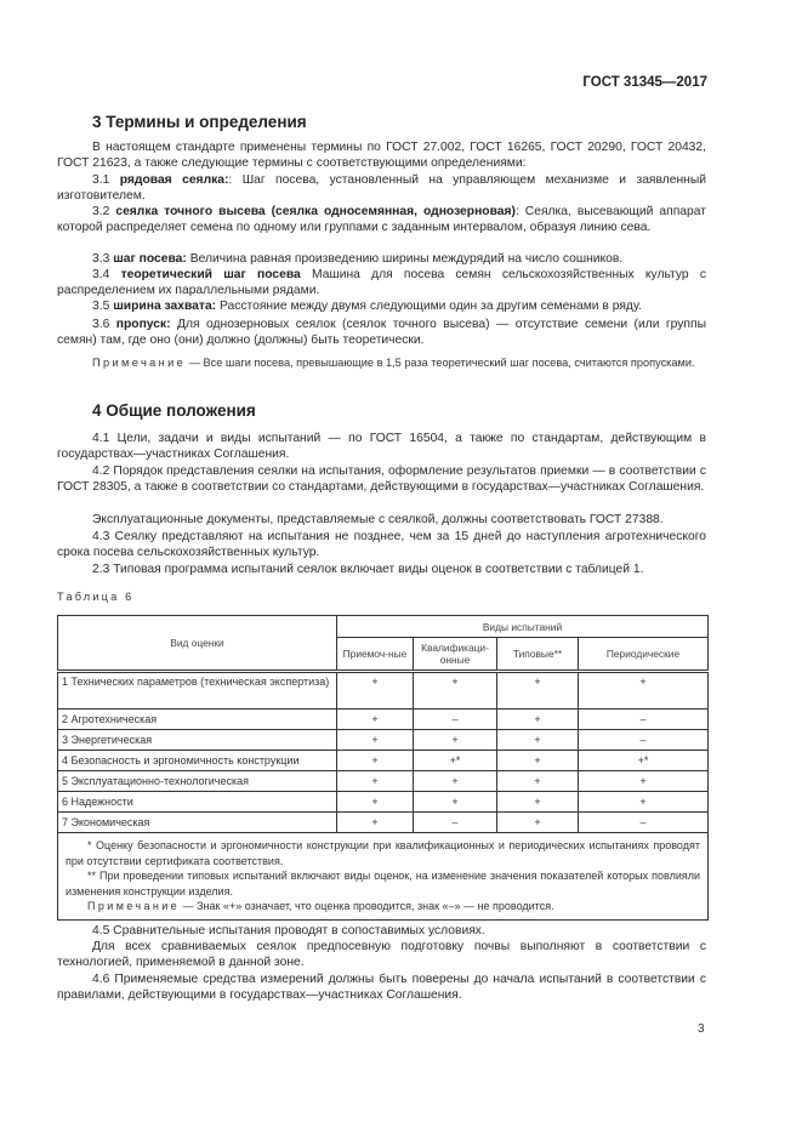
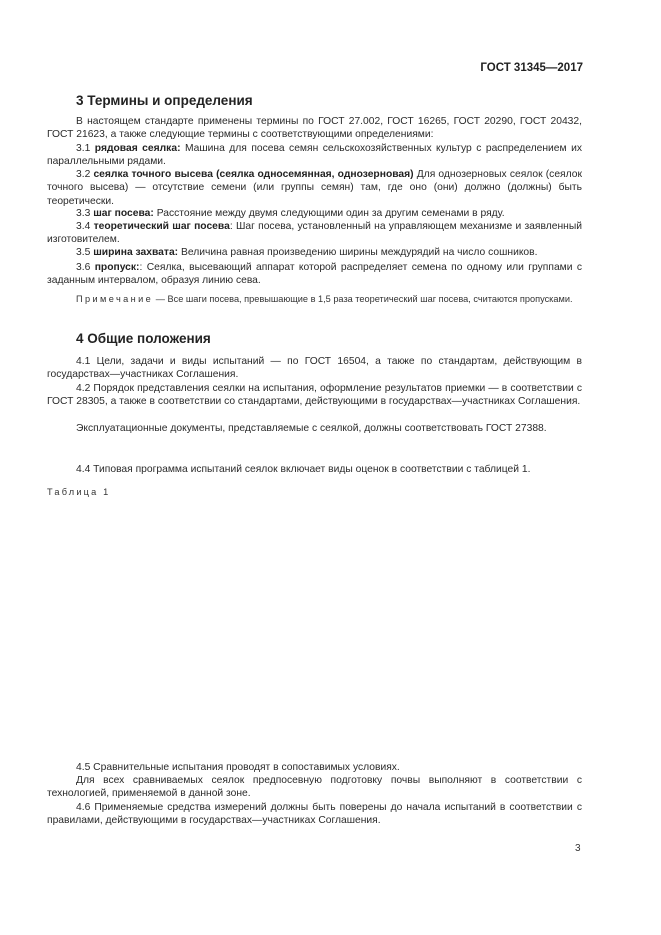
  ГОСТ 31345—2017
  3 Термины и определения
  В настоящем стандарте применены термины по ГОСТ 27.002, ГОСТ 16265, ГОСТ 20290, ГОСТ 20432, ГОСТ 21623, а также следующие термины с соответствующими определениями:
- 3.1 рядовая сеялка:: Шаг посева, установленный на управляющем механизме и заявленный изготовителем.
+ 3.1 рядовая сеялка: Машина для посева семян сельскохозяйственных культур с распределением их параллельными рядами.
- 3.2 сеялка точного высева (сеялка односемянная, однозерновая): Сеялка, высевающий аппарат которой распределяет семена по одному или группами с заданным интервалом, образуя линию сева.
+ 3.2 сеялка точного высева (сеялка односемянная, однозерновая) Для однозерновых сеялок (сеялок точного высева) — отсутствие семени (или группы семян) там, где оно (они) должно (должны) быть теоретически.
- 3.3 шаг посева: Величина равная произведению ширины междурядий на число сошников.
+ 3.3 шаг посева: Расстояние между двумя следующими один за другим семенами в ряду.
- 3.4 теоретический шаг посева Машина для посева семян сельскохозяйственных культур с распределением их параллельными рядами.
+ 3.4 теоретический шаг посева: Шаг посева, установленный на управляющем механизме и заявленный изготовителем.
- 3.5 ширина захвата: Расстояние между двумя следующими один за другим семенами в ряду.
+ 3.5 ширина захвата: Величина равная произведению ширины междурядий на число сошников.
- 3.6 пропуск: Для однозерновых сеялок (сеялок точного высева) — отсутствие семени (или группы семян) там, где оно (они) должно (должны) быть теоретически.
+ 3.6 пропуск:: Сеялка, высевающий аппарат которой распределяет семена по одному или группами с заданным интервалом, образуя линию сева.
  Примечание — Все шаги посева, превышающие в 1,5 раза теоретический шаг посева, считаются пропусками.
  4 Общие положения
  4.1 Цели, задачи и виды испытаний — по ГОСТ 16504, а также по стандартам, действующим в государствах—участниках Соглашения.
  4.2 Порядок представления сеялки на испытания, оформление результатов приемки — в соответствии с ГОСТ 28305, а также в соответствии со стандартами, действующими в государствах—участниках Соглашения.
  Эксплуатационные документы, представляемые с сеялкой, должны соответствовать ГОСТ 27388.
- 4.3 Сеялку представляют на испытания не позднее, чем за 15 дней до наступления агротехнического срока посева сельскохозяйственных культур.
- 2.3 Типовая программа испытаний сеялок включает виды оценок в соответствии с таблицей 1.
+ 4.4 Типовая программа испытаний сеялок включает виды оценок в соответствии с таблицей 1.
- Таблица 6
+ Таблица 1
- Вид оценки	Виды испытаний
- Приемоч-ные	Квалификаци-онные	Типовые**	Периодические
- 1 Технических параметров (техническая экспертиза)	+	+	+	+
- 2 Агротехническая	+	–	+	–
- 3 Энергетическая	+	+	+	–
- 4 Безопасность и эргономичность конструкции	+	+*	+	+*
- 5 Эксплуатационно-технологическая	+	+	+	+
- 6 Надежности	+	+	+	+
- 7 Экономическая	+	–	+	–
- * Оценку безопасности и эргономичности конструкции при квалификационных и периодических испытаниях проводят при отсутствии сертификата соответствия. ** При проведении типовых испытаний включают виды оценок, на изменение значения показателей которых повлияли изменения конструкции изделия. Примечание — Знак «+» означает, что оценка проводится, знак «–» — не проводится.
  4.5 Сравнительные испытания проводят в сопоставимых условиях.
  Для всех сравниваемых сеялок предпосевную подготовку почвы выполняют в соответствии с технологией, применяемой в данной зоне.
  4.6 Применяемые средства измерений должны быть поверены до начала испытаний в соответствии с правилами, действующими в государствах—участниках Соглашения.
  3
